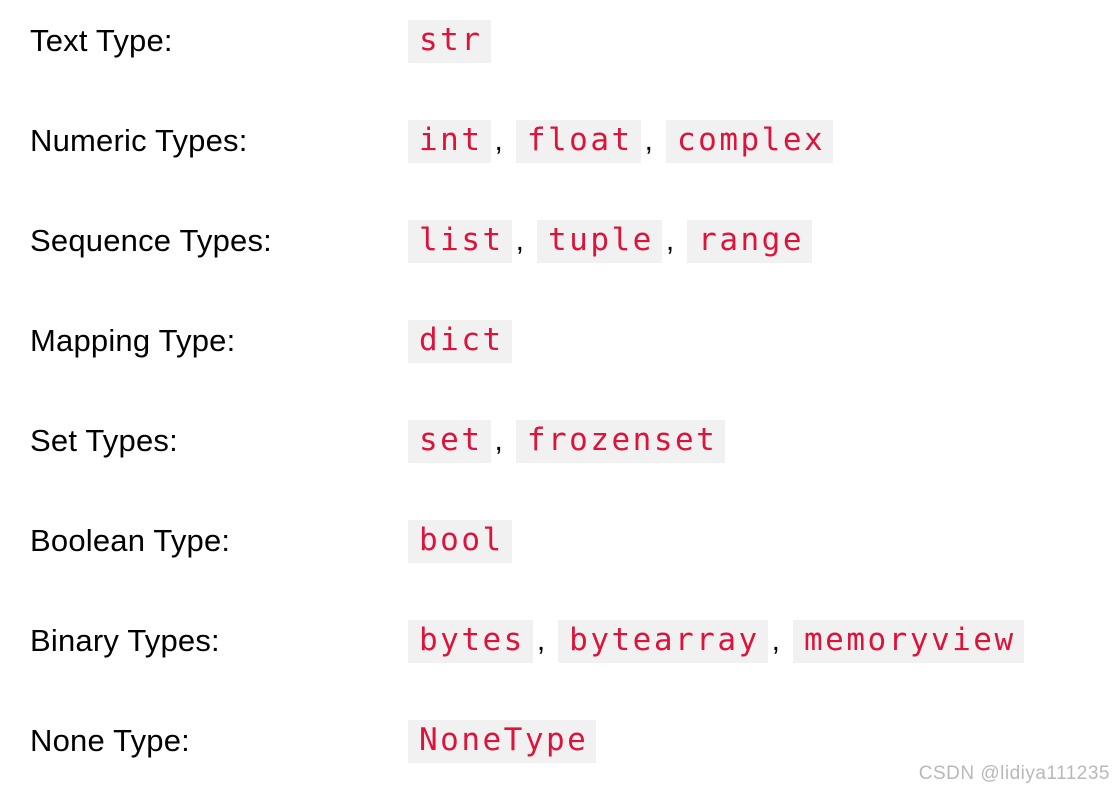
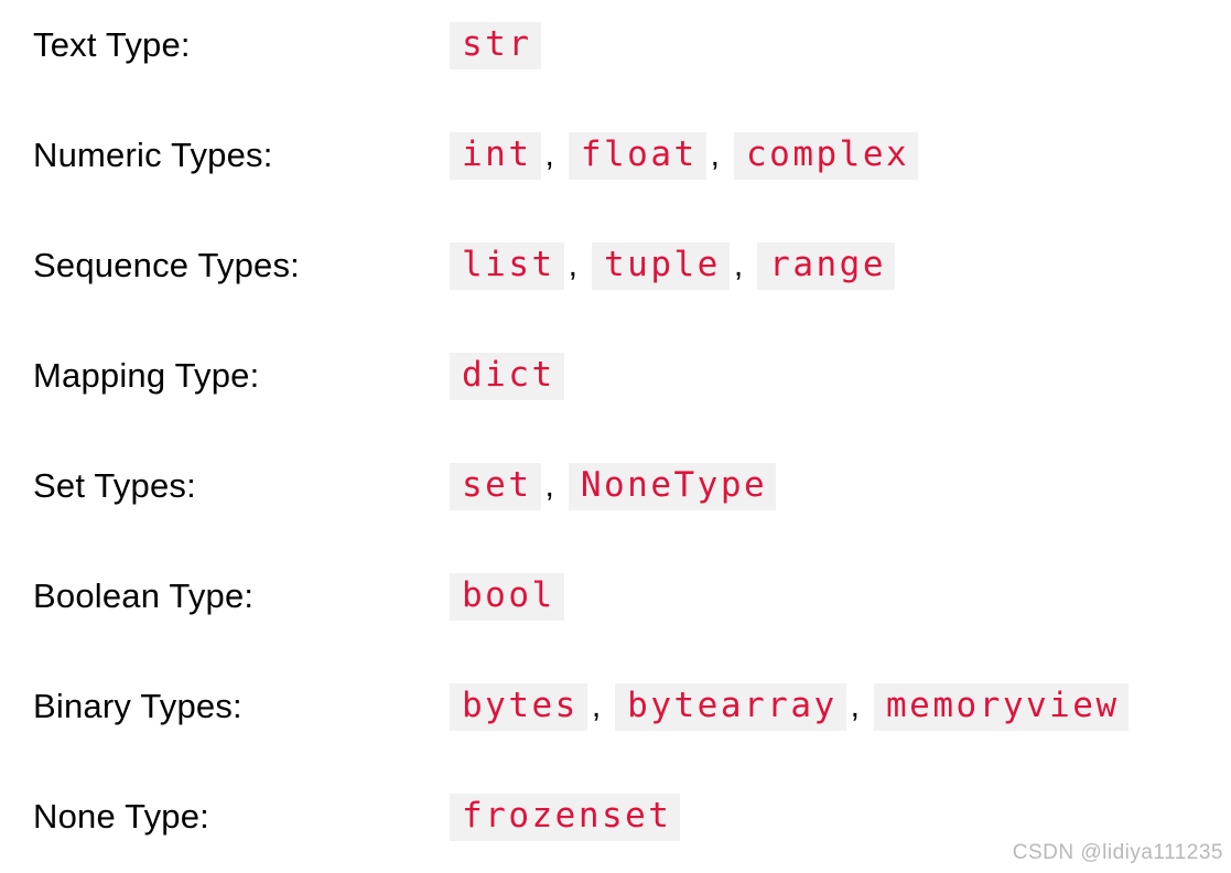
  Text Type:
  str
  Numeric Types:
  int
  ,
  float
  ,
  complex
  Sequence Types:
  list
  ,
  tuple
  ,
  range
  Mapping Type:
  dict
  Set Types:
  set
  ,
- frozenset
+ NoneType
  Boolean Type:
  bool
  Binary Types:
  bytes
  ,
  bytearray
  ,
  memoryview
  None Type:
- NoneType
+ frozenset
  CSDN @lidiya111235
